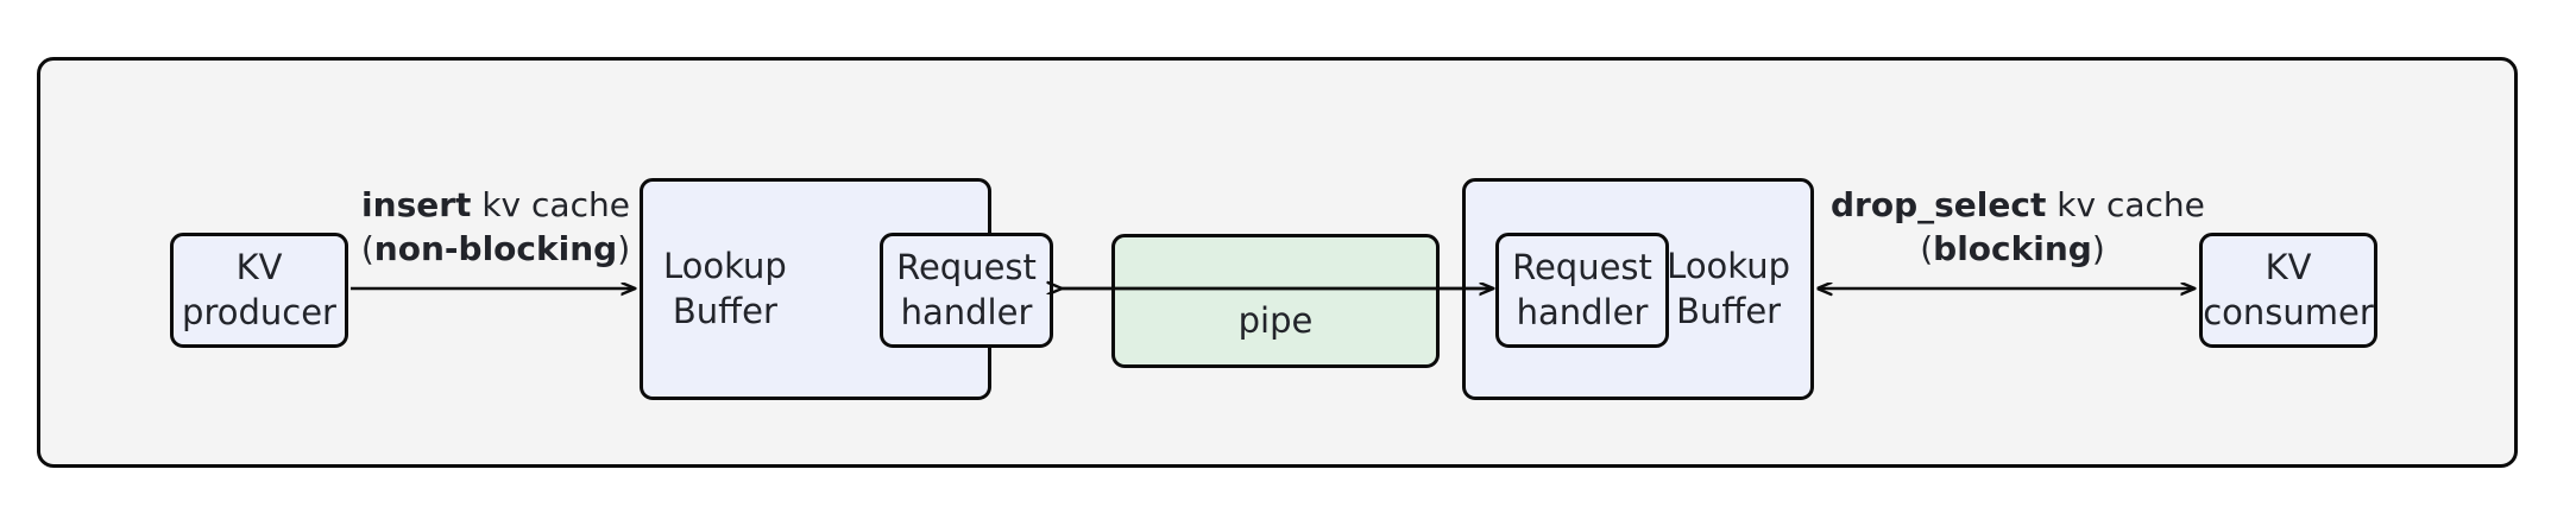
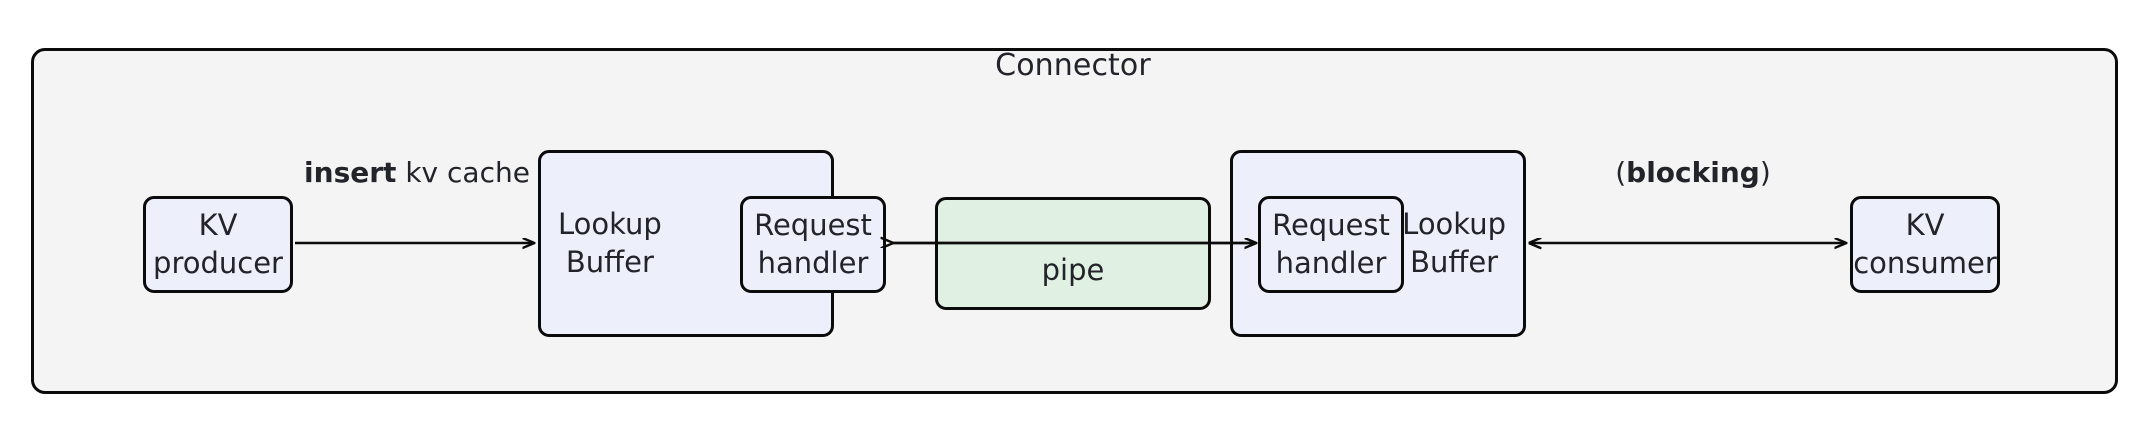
+ Connector
  KV
  producer
  Lookup
  Buffer
  Request
  handler
  pipe
  Lookup
  Buffer
  Request
  handler
  KV
  consumer
  insert kv cache
- (non-blocking)
- drop_select kv cache
  (blocking)
